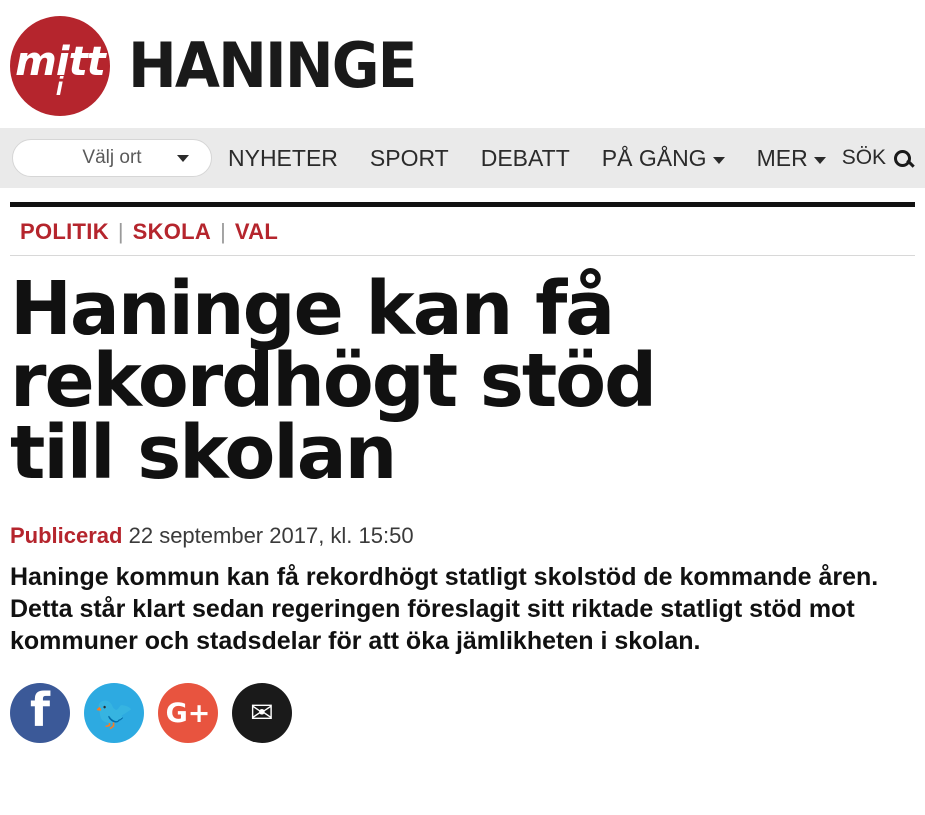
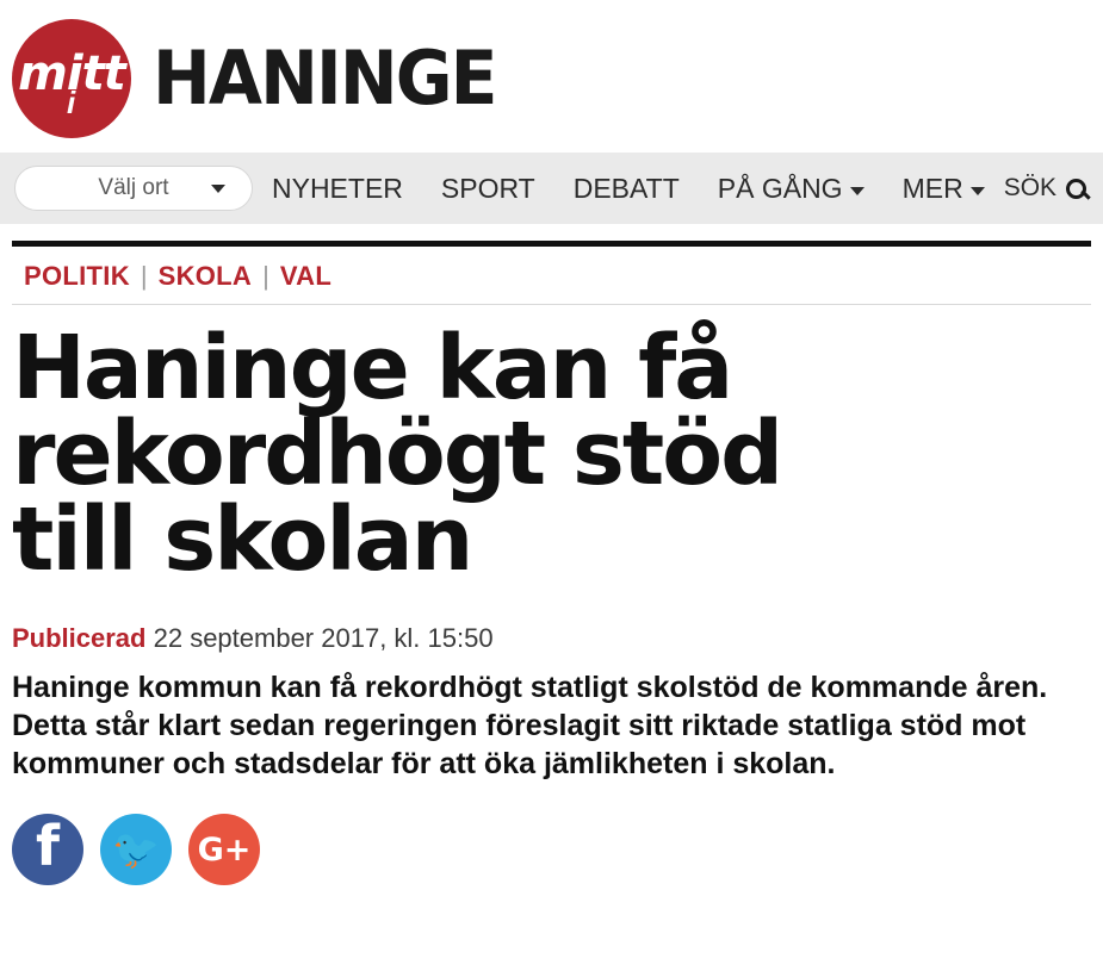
  mitt
  i
  HANINGE
  Välj ort
  NYHETER
  SPORT
  DEBATT
  PÅ GÅNG
  MER
  SÖK
  POLITIK
  |
  SKOLA
  |
  VAL
  Haninge kan få rekordhögt stöd till skolan
  Publicerad 22 september 2017, kl. 15:50
- Haninge kommun kan få rekordhögt statligt skolstöd de kommande åren. Detta står klart sedan regeringen föreslagit sitt riktade statligt stöd mot kommuner och stadsdelar för att öka jämlikheten i skolan.
+ Haninge kommun kan få rekordhögt statligt skolstöd de kommande åren. Detta står klart sedan regeringen föreslagit sitt riktade statliga stöd mot kommuner och stadsdelar för att öka jämlikheten i skolan.
  f
  🐦
  G+
- ✉
